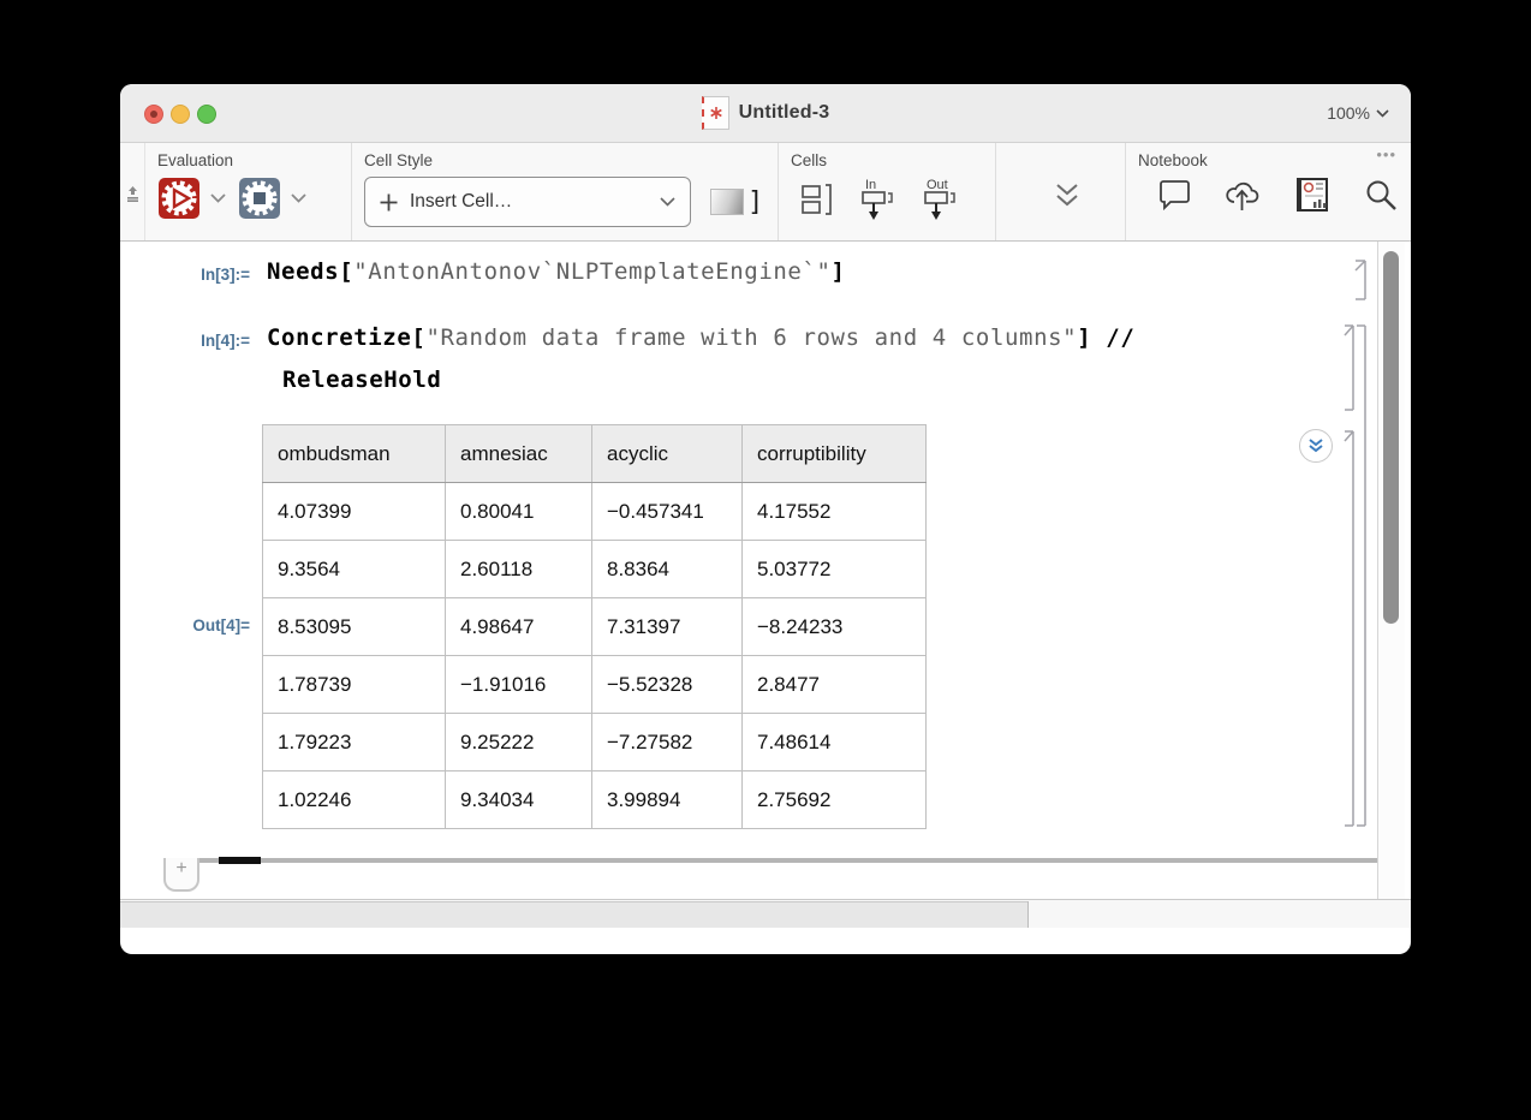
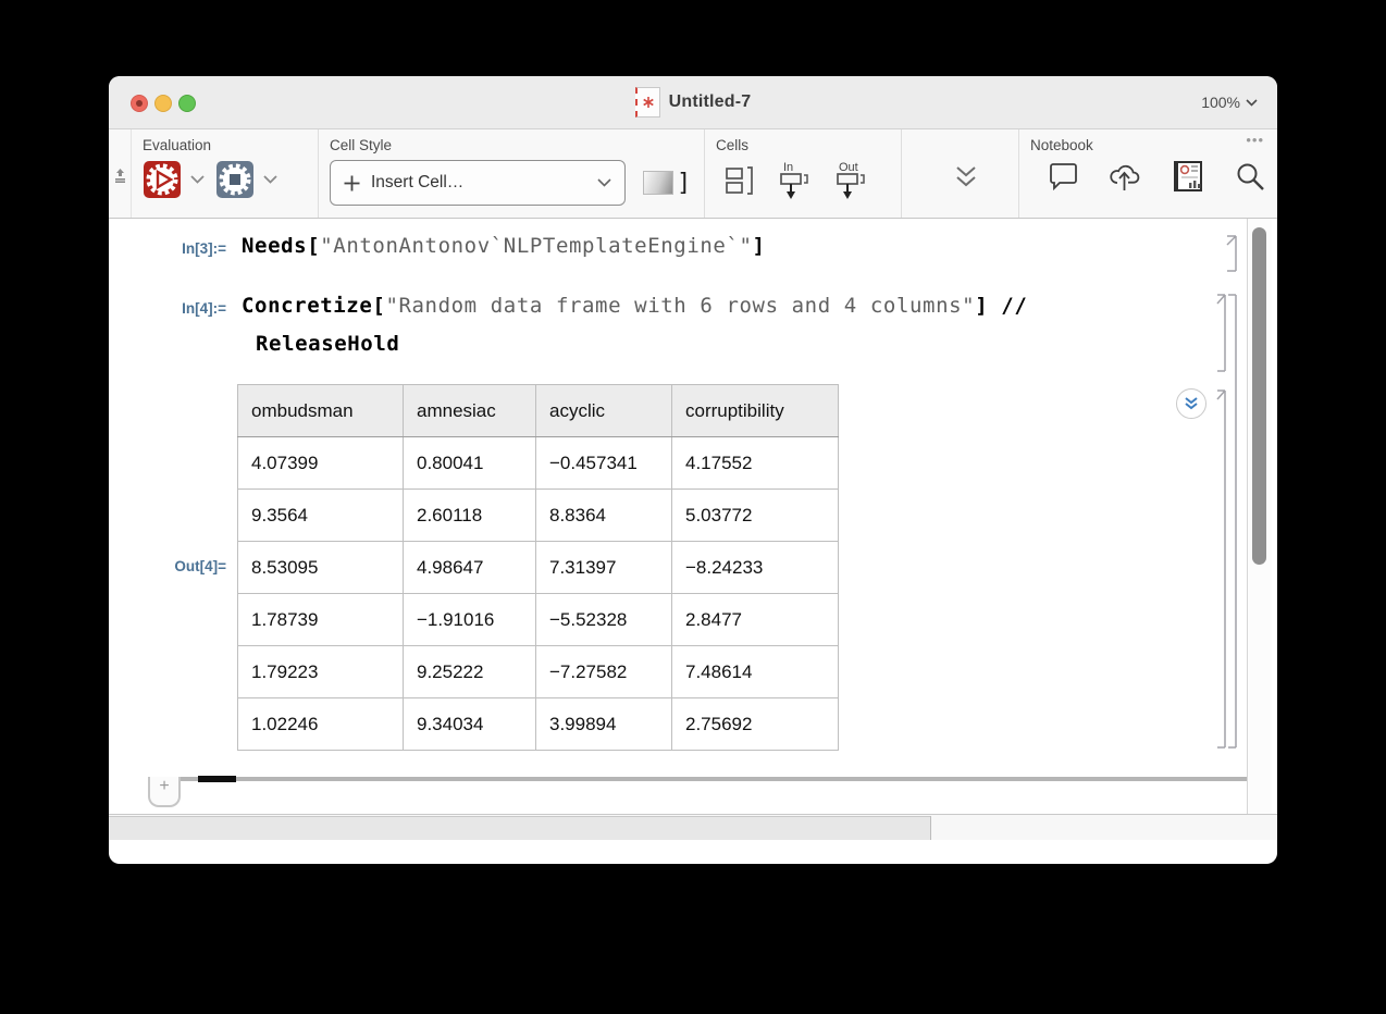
- Untitled-3
+ Untitled-7
  100%
  Evaluation
  Cell Style
  Insert Cell…
  ]
  Cells
  In
  Out
  Notebook
  •••
  In[3]:=
  Needs["AntonAntonov`NLPTemplateEngine`"]
  In[4]:=
  Concretize["Random data frame with 6 rows and 4 columns"] //
  ReleaseHold
  Out[4]=
  ombudsman	amnesiac	acyclic	corruptibility
  4.07399	0.80041	−0.457341	4.17552
  9.3564	2.60118	8.8364	5.03772
  8.53095	4.98647	7.31397	−8.24233
  1.78739	−1.91016	−5.52328	2.8477
  1.79223	9.25222	−7.27582	7.48614
  1.02246	9.34034	3.99894	2.75692
  +
